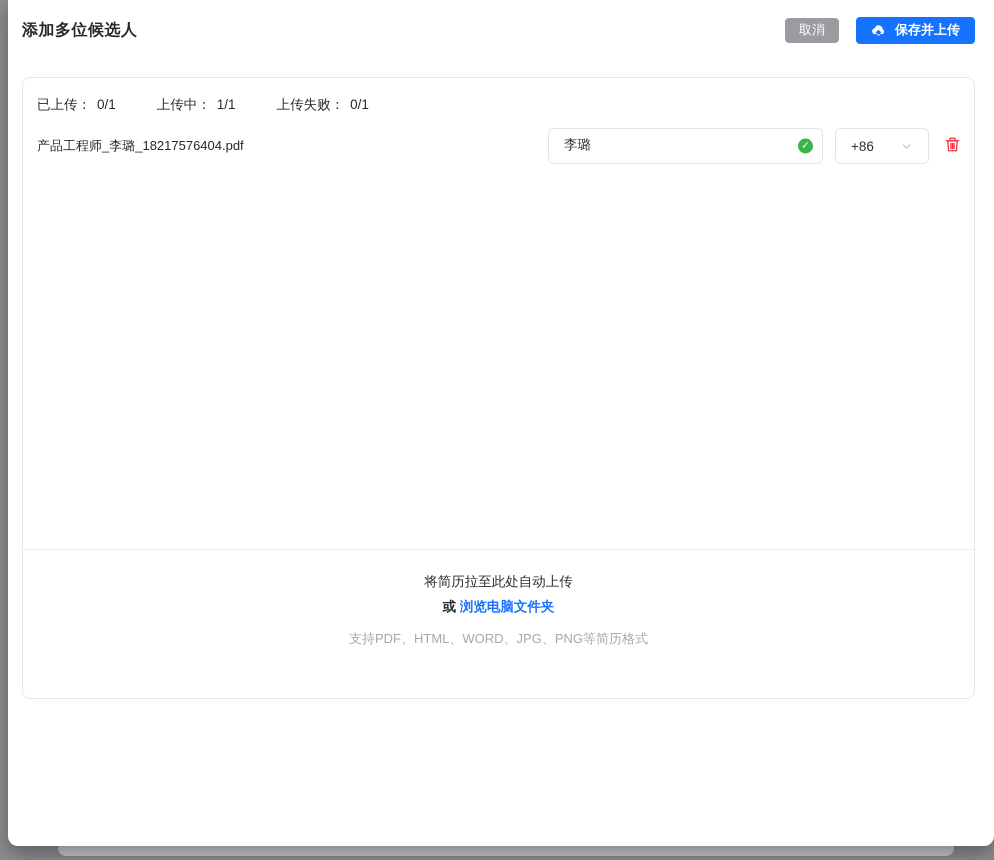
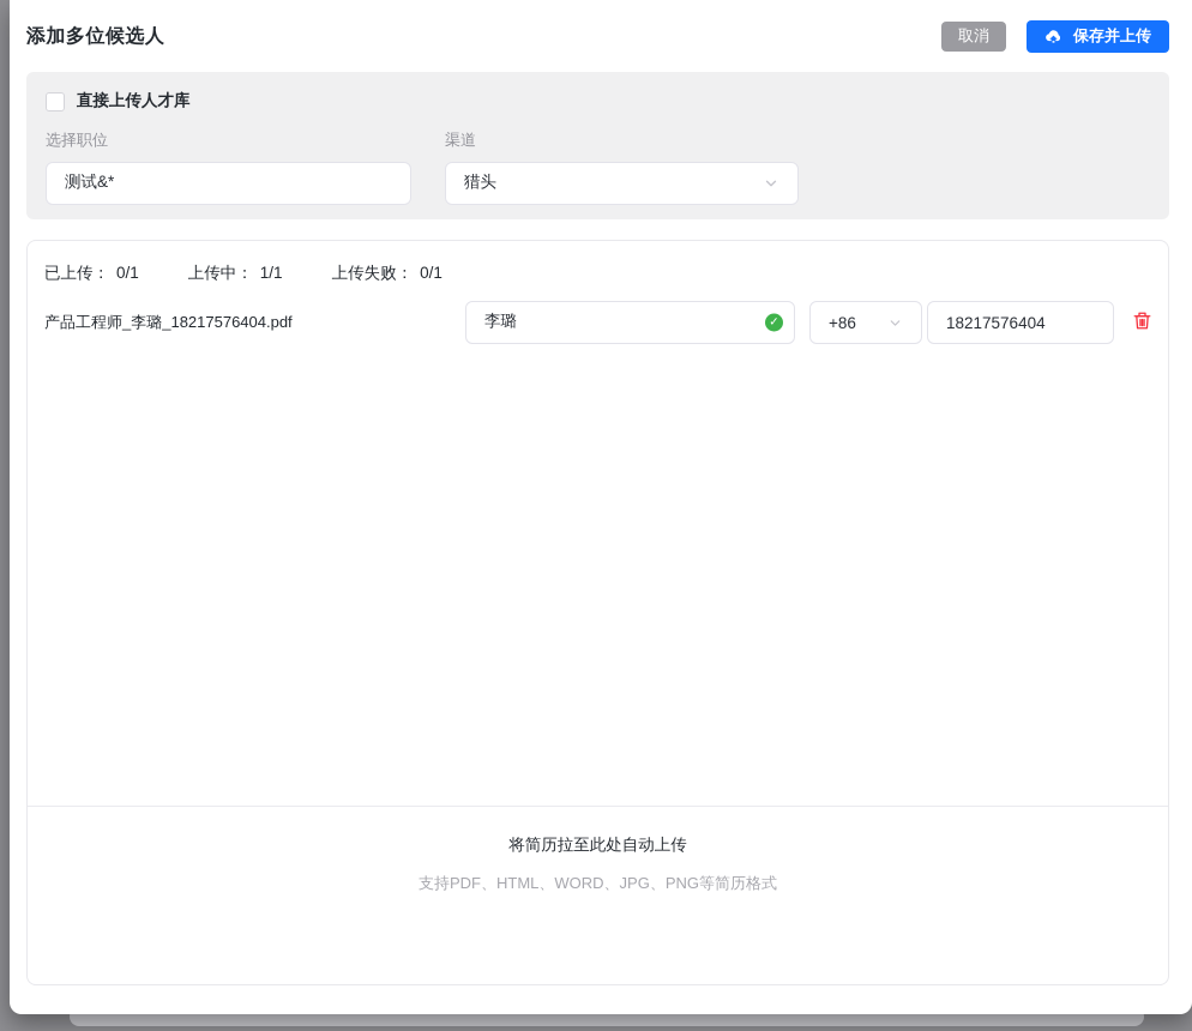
  添加多位候选人
  取消
  保存并上传
+ 直接上传人才库
+ 选择职位
+ 测试&*
+ 渠道
+ 猎头
  已上传：
  0/1
  上传中：
  1/1
  上传失败：
  0/1
  产品工程师_李璐_18217576404.pdf
  李璐
  ✓
  +86
+ 18217576404
  将简历拉至此处自动上传
- 或 浏览电脑文件夹
  支持PDF、HTML、WORD、JPG、PNG等简历格式
